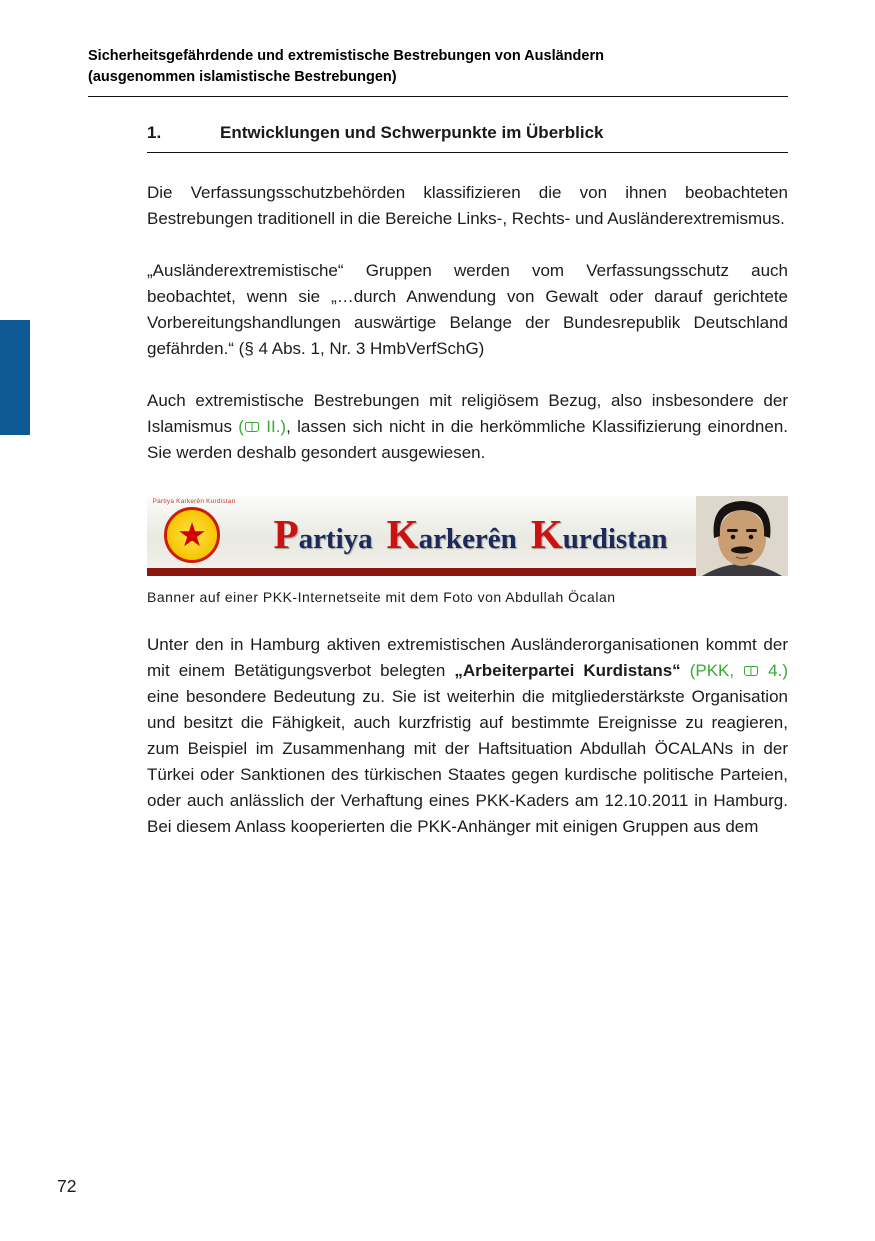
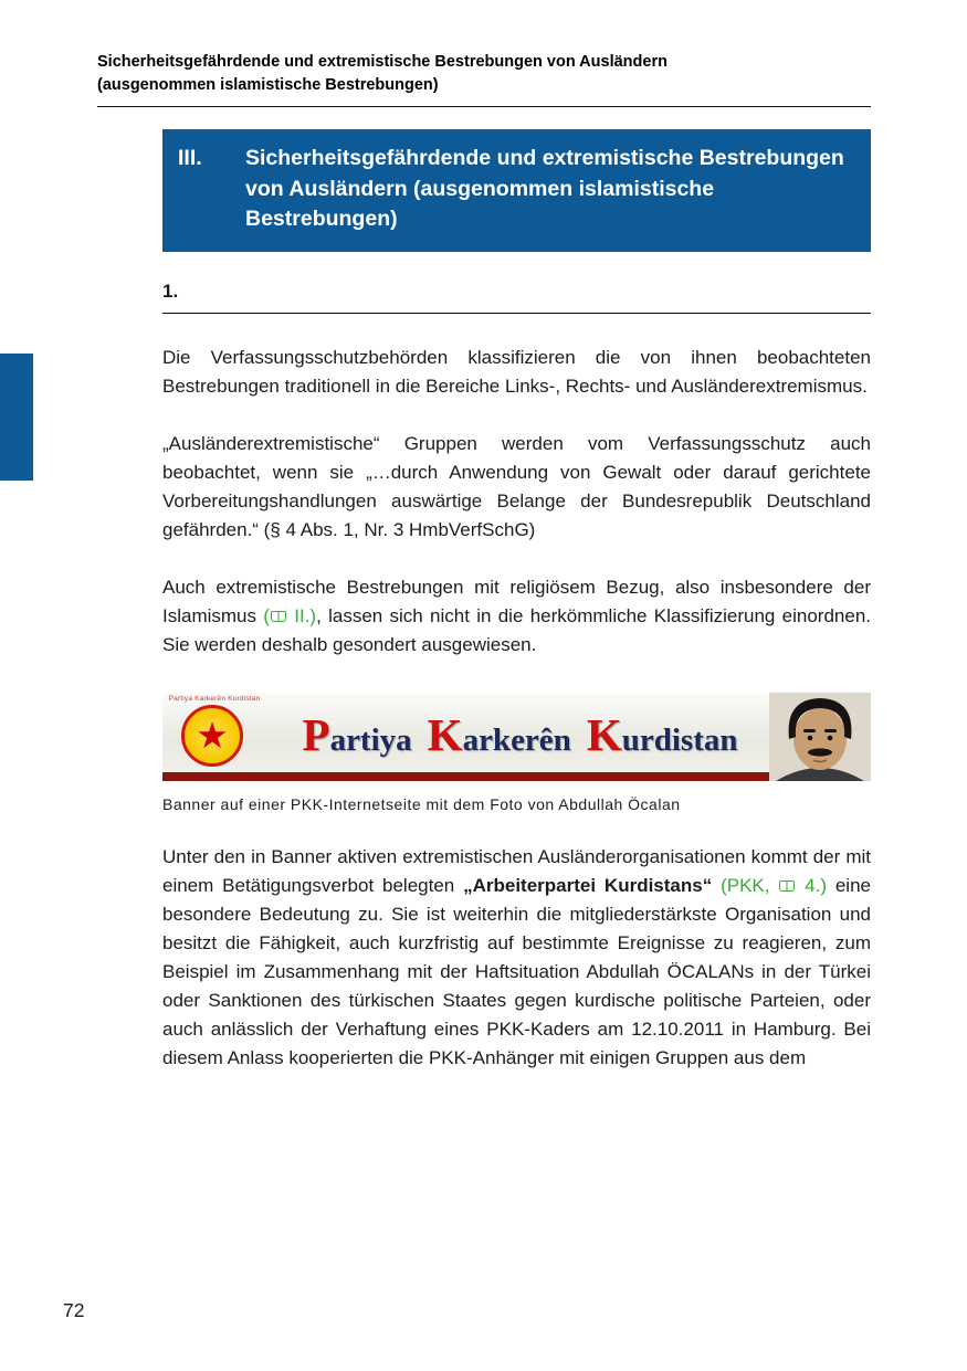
  Sicherheitsgefährdende und extremistische Bestrebungen von Ausländern
  (ausgenommen islamistische Bestrebungen)
+ III.
+ Sicherheitsgefährdende und extremistische Bestrebungen von Ausländern (ausgenommen islamistische Bestrebungen)
  1.
- Entwicklungen und Schwerpunkte im Überblick
  Die Verfassungsschutzbehörden klassifizieren die von ihnen beobachteten Bestrebungen traditionell in die Bereiche Links-, Rechts- und Ausländerextremismus.
  „Ausländerextremistische“ Gruppen werden vom Verfassungsschutz auch beobachtet, wenn sie „…durch Anwendung von Gewalt oder darauf gerichtete Vorbereitungshandlungen auswärtige Belange der Bundesrepublik Deutschland gefährden.“ (§ 4 Abs. 1, Nr. 3 HmbVerfSchG)
  Auch extremistische Bestrebungen mit religiösem Bezug, also insbesondere der Islamismus ( II.), lassen sich nicht in die herkömmliche Klassifizierung einordnen. Sie werden deshalb gesondert ausgewiesen.
  ★
  Partiya Karkerên Kurdistan
  Banner auf einer PKK-Internetseite mit dem Foto von Abdullah Öcalan
- Unter den in Hamburg aktiven extremistischen Ausländerorganisationen kommt der mit einem Betätigungsverbot belegten „Arbeiterpartei Kurdistans“ (PKK, 4.) eine besondere Bedeutung zu. Sie ist weiterhin die mitgliederstärkste Organisation und besitzt die Fähigkeit, auch kurzfristig auf bestimmte Ereignisse zu reagieren, zum Beispiel im Zusammenhang mit der Haftsituation Abdullah ÖCALANs in der Türkei oder Sanktionen des türkischen Staates gegen kurdische politische Parteien, oder auch anlässlich der Verhaftung eines PKK-Kaders am 12.10.2011 in Hamburg. Bei diesem Anlass kooperierten die PKK-Anhänger mit einigen Gruppen aus dem
+ Unter den in Banner aktiven extremistischen Ausländerorganisationen kommt der mit einem Betätigungsverbot belegten „Arbeiterpartei Kurdistans“ (PKK, 4.) eine besondere Bedeutung zu. Sie ist weiterhin die mitgliederstärkste Organisation und besitzt die Fähigkeit, auch kurzfristig auf bestimmte Ereignisse zu reagieren, zum Beispiel im Zusammenhang mit der Haftsituation Abdullah ÖCALANs in der Türkei oder Sanktionen des türkischen Staates gegen kurdische politische Parteien, oder auch anlässlich der Verhaftung eines PKK-Kaders am 12.10.2011 in Hamburg. Bei diesem Anlass kooperierten die PKK-Anhänger mit einigen Gruppen aus dem
  72
